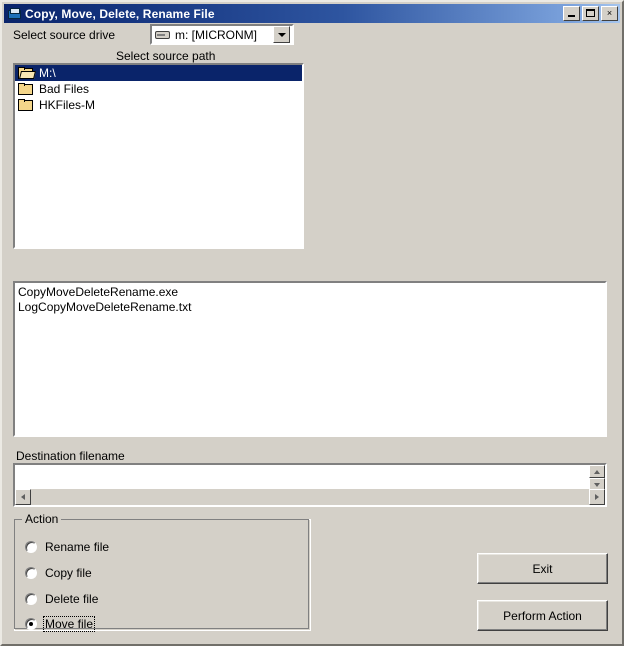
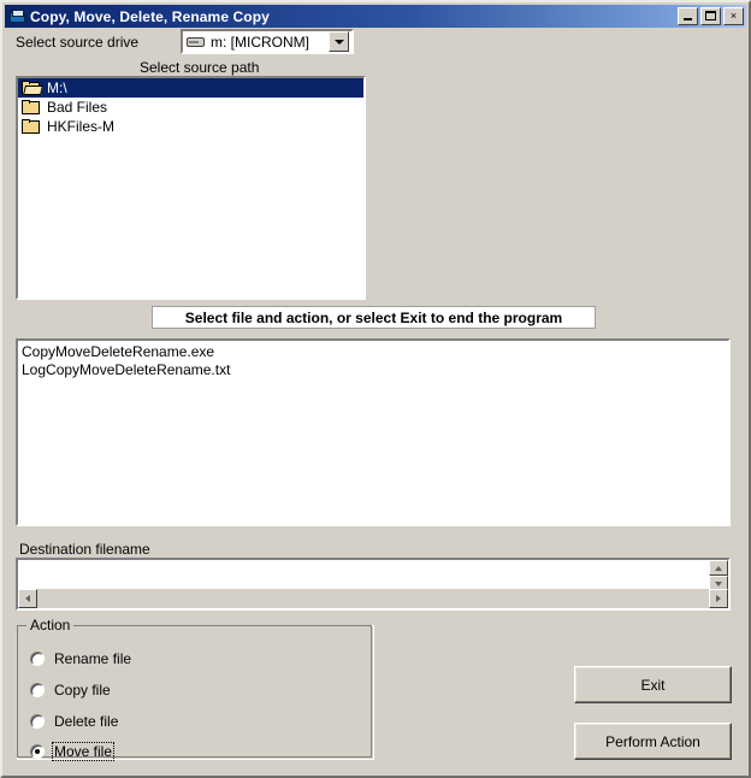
- Copy, Move, Delete, Rename File
+ Copy, Move, Delete, Rename Copy
  ×
  Select source drive
  m: [MICRONM]
  Select source path
  M:\
  Bad Files
  HKFiles-M
+ Select file and action, or select Exit to end the program
  CopyMoveDeleteRename.exe
  LogCopyMoveDeleteRename.txt
  Destination filename
  Action
  Rename file
  Copy file
  Delete file
  Move file
  Exit
  Perform Action
